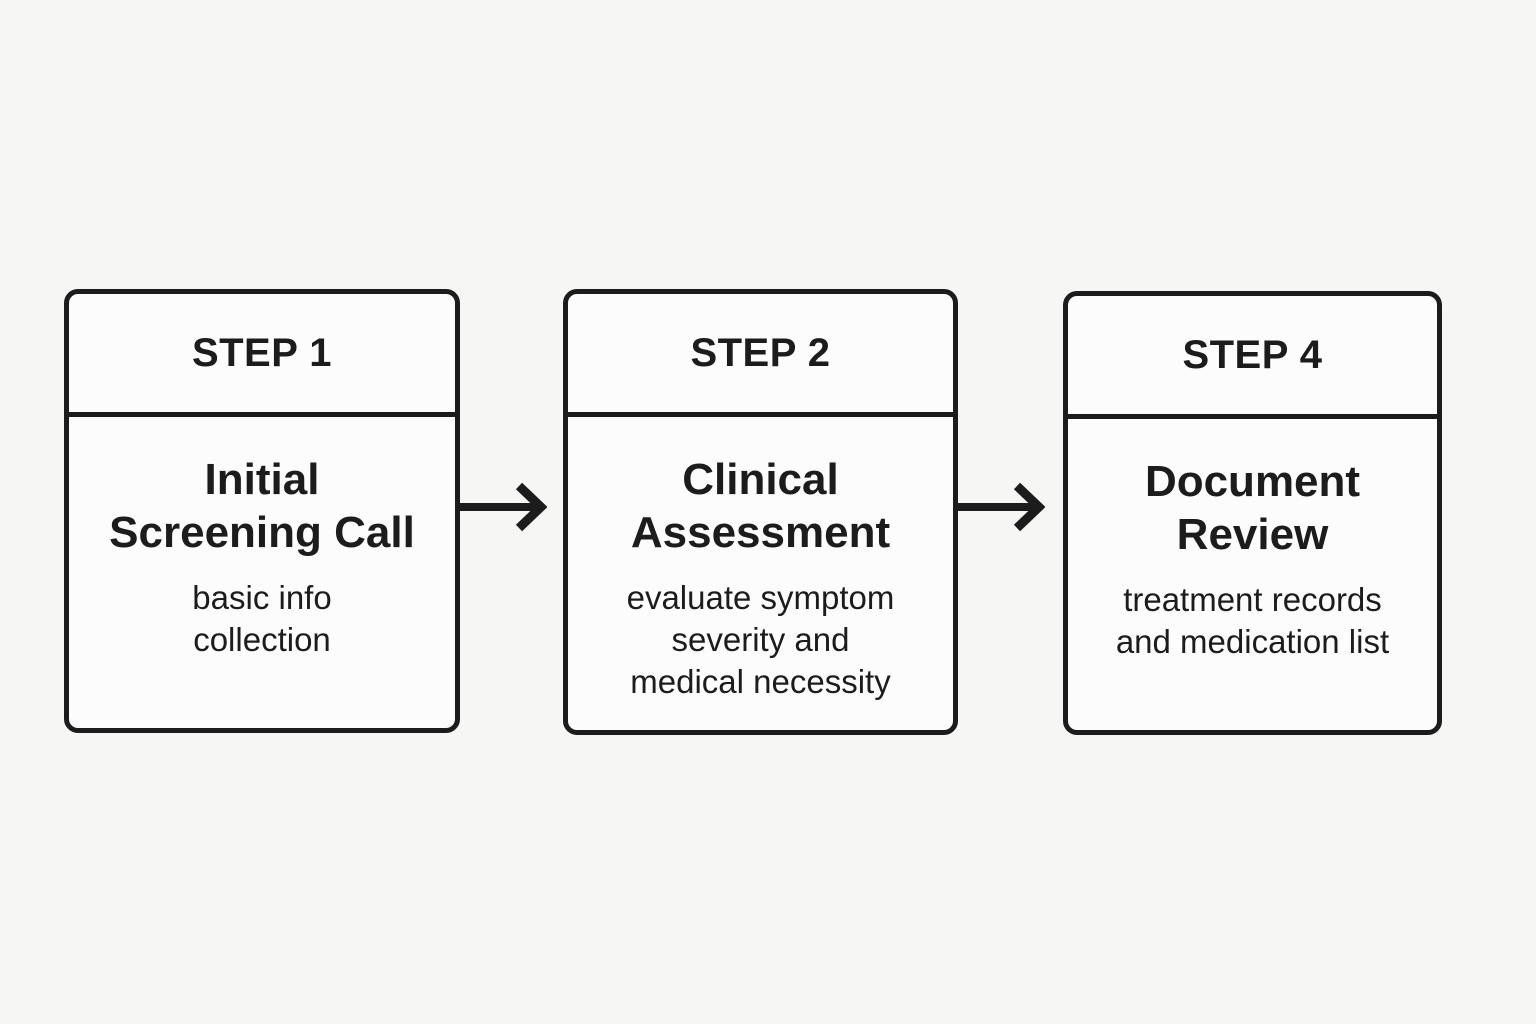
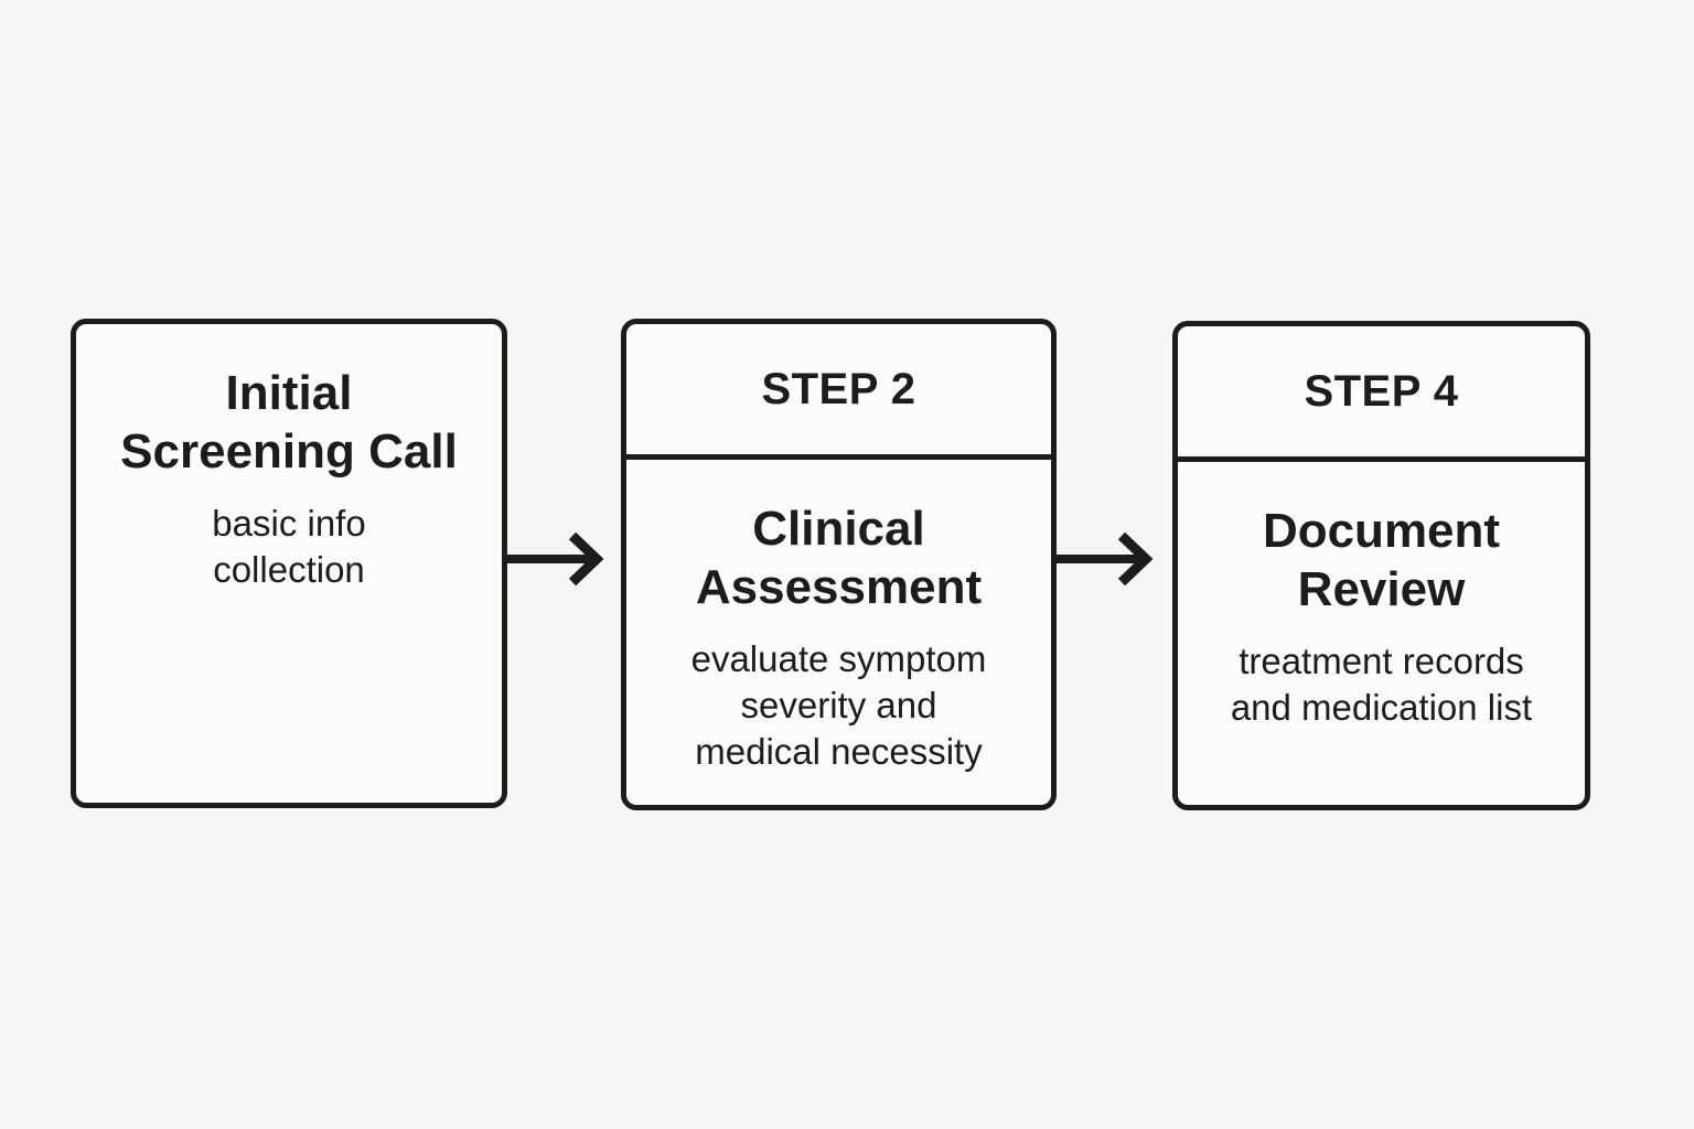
- STEP 1
  Initial
  Screening Call
  basic info
  collection
  STEP 2
  Clinical
  Assessment
  evaluate symptom
  severity and
  medical necessity
  STEP 4
  Document
  Review
  treatment records
  and medication list
